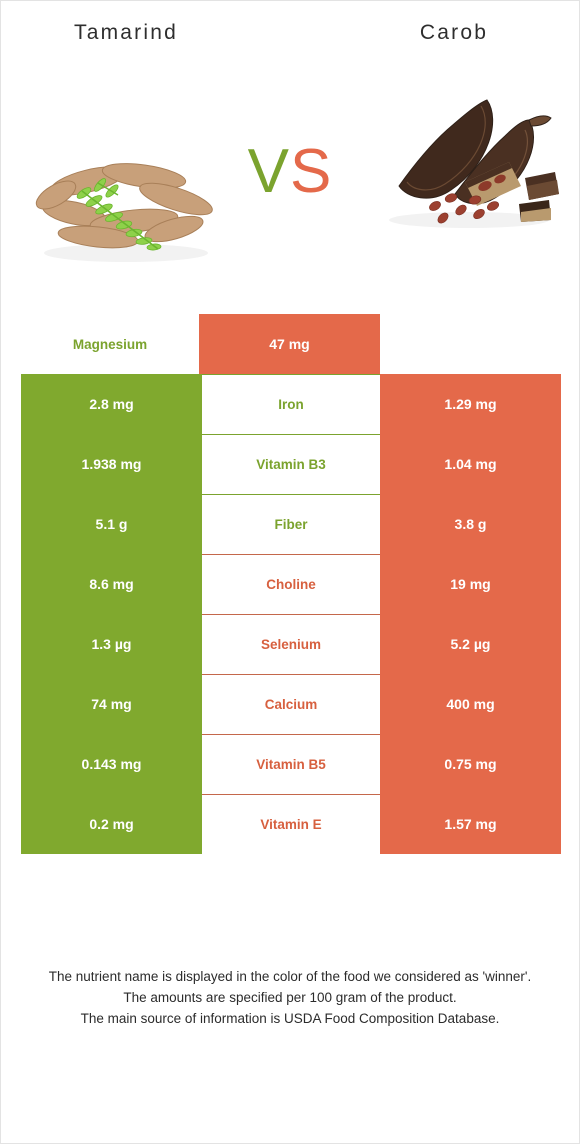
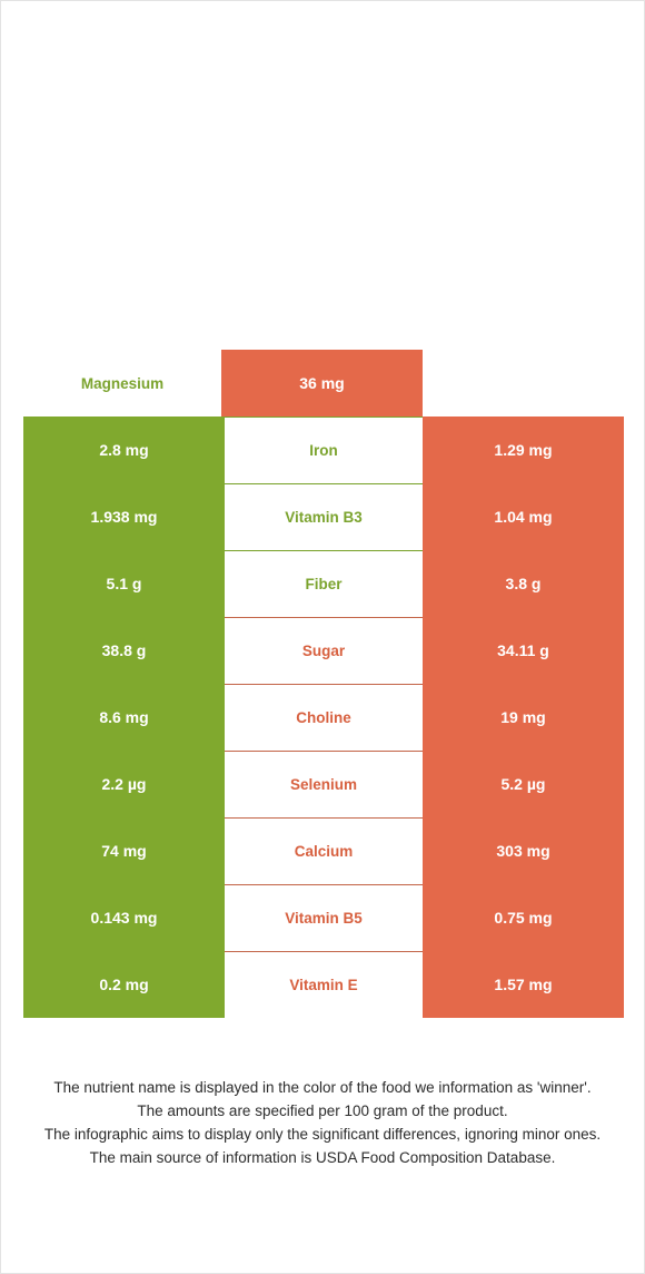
- Tamarind
- Carob
- VS
  Magnesium
- 47 mg
+ 36 mg
  2.8 mg
  Iron
  1.29 mg
  1.938 mg
  Vitamin B3
  1.04 mg
  5.1 g
  Fiber
  3.8 g
+ 38.8 g
+ Sugar
+ 34.11 g
  8.6 mg
  Choline
  19 mg
- 1.3 µg
+ 2.2 µg
  Selenium
  5.2 µg
  74 mg
  Calcium
- 400 mg
+ 303 mg
  0.143 mg
  Vitamin B5
  0.75 mg
  0.2 mg
  Vitamin E
  1.57 mg
- The nutrient name is displayed in the color of the food we considered as 'winner'.
+ The nutrient name is displayed in the color of the food we information as 'winner'.
  The amounts are specified per 100 gram of the product.
+ The infographic aims to display only the significant differences, ignoring minor ones.
  The main source of information is USDA Food Composition Database.
